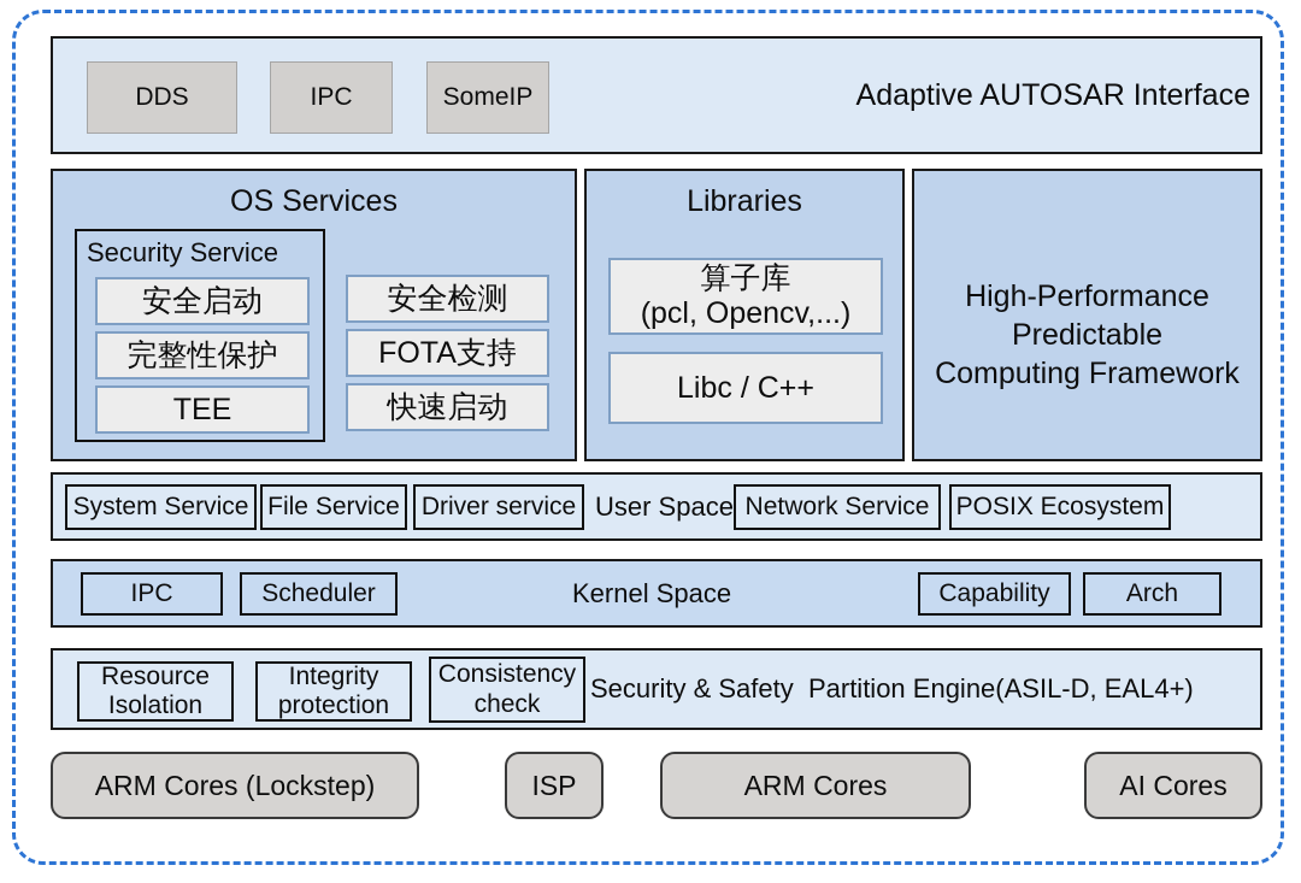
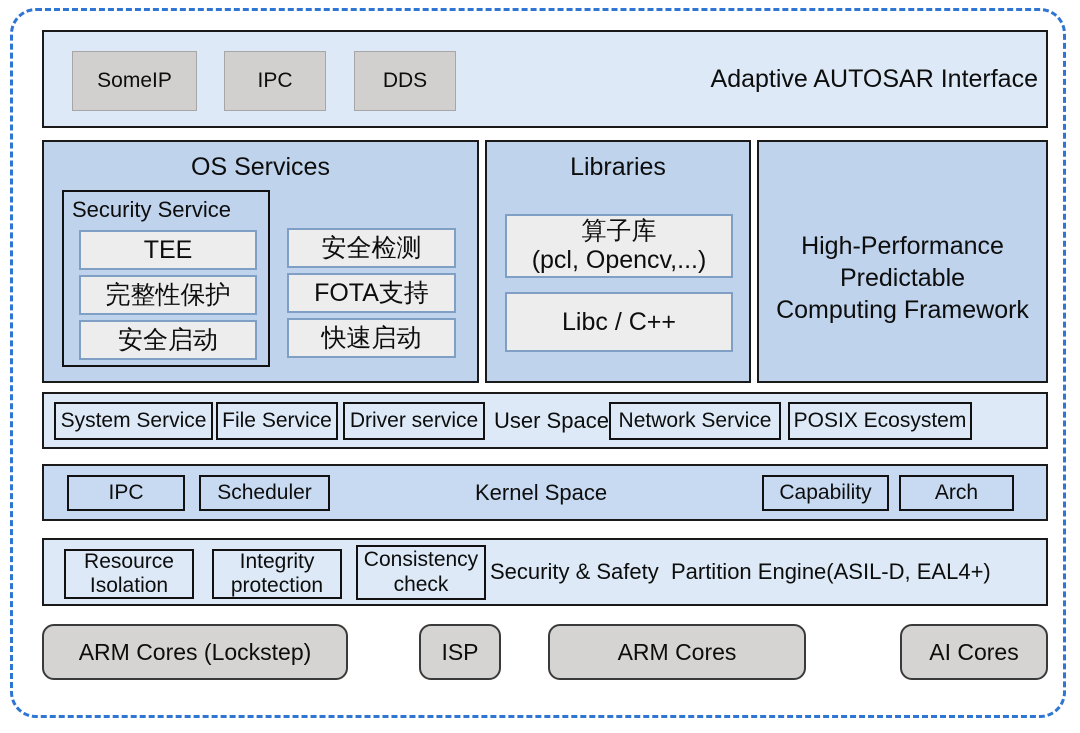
- DDS
+ SomeIP
  IPC
- SomeIP
+ DDS
  Adaptive AUTOSAR Interface
  OS Services
  Security Service
- 安全启动
+ TEE
  完整性保护
- TEE
+ 安全启动
  安全检测
  FOTA支持
  快速启动
  Libraries
  算子库
  (pcl, Opencv,...)
  Libc / C++
  High-Performance
  Predictable
  Computing Framework
  System Service
  File Service
  Driver service
  User Space
  Network Service
  POSIX Ecosystem
  IPC
  Scheduler
  Kernel Space
  Capability
  Arch
  Resource
  Isolation
  Integrity
  protection
  Consistency
  check
  Security & Safety Partition Engine(ASIL-D, EAL4+)
  ARM Cores (Lockstep)
  ISP
  ARM Cores
  AI Cores
